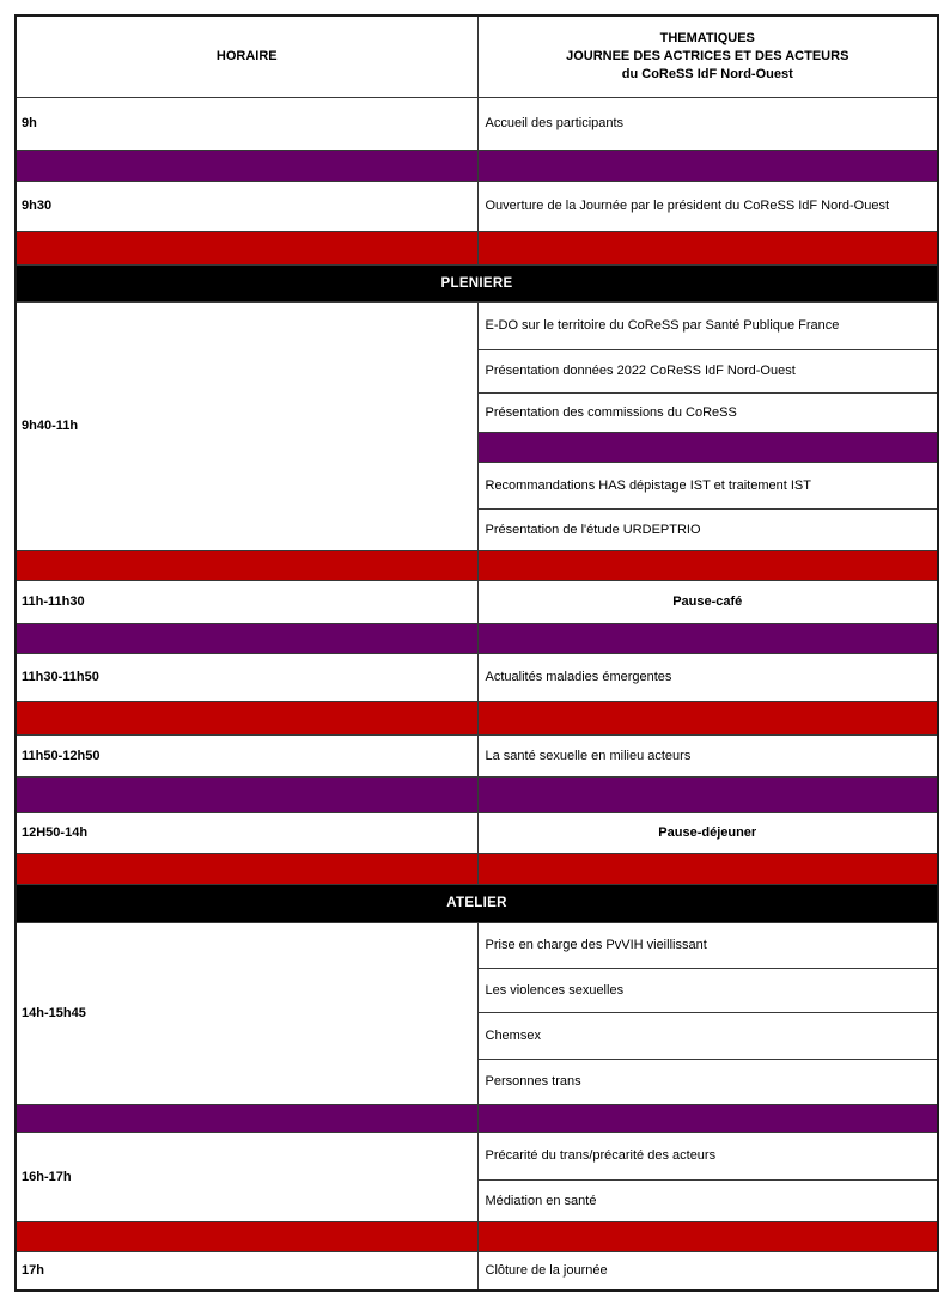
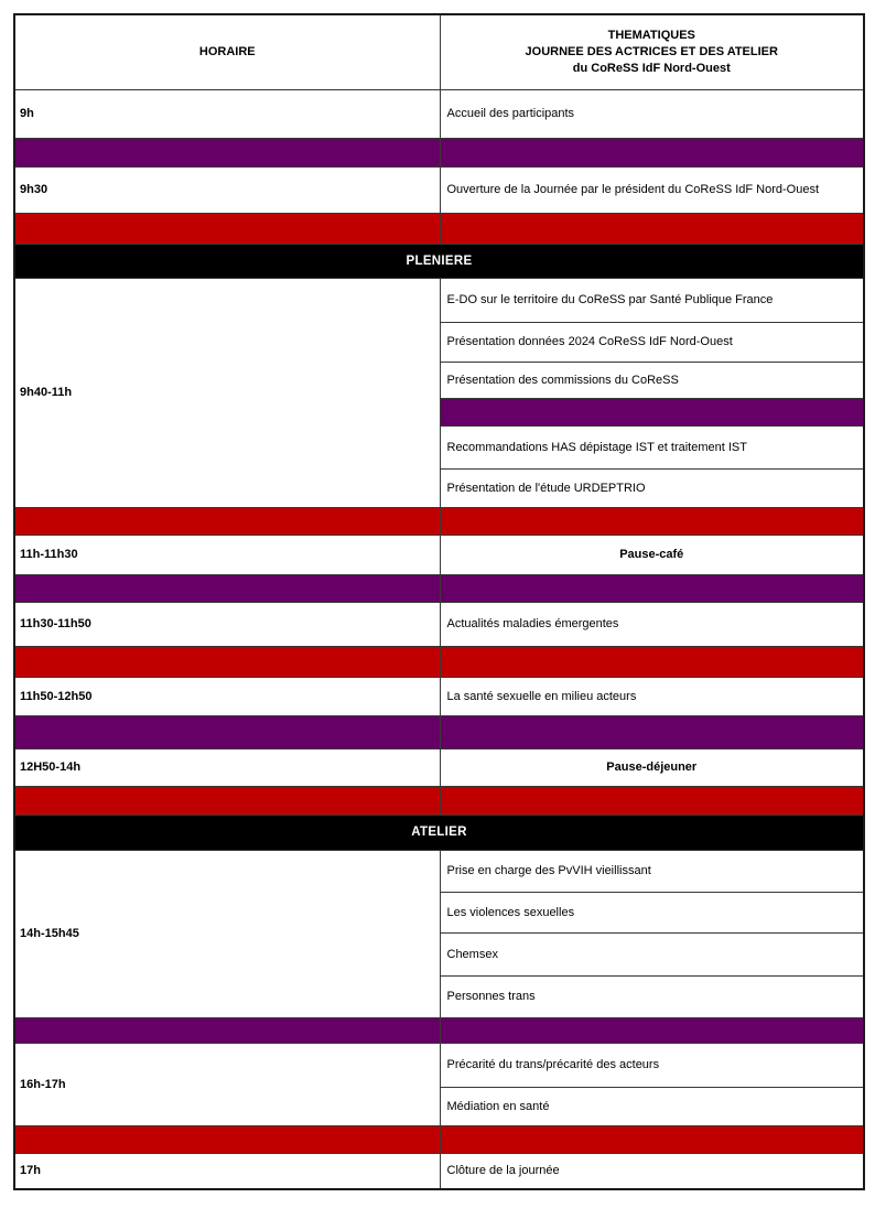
- HORAIRE	THEMATIQUES JOURNEE DES ACTRICES ET DES ACTEURS du CoReSS IdF Nord-Ouest
+ HORAIRE	THEMATIQUES JOURNEE DES ACTRICES ET DES ATELIER du CoReSS IdF Nord-Ouest
  9h	Accueil des participants
  9h30	Ouverture de la Journée par le président du CoReSS IdF Nord-Ouest
  PLENIERE
  9h40-11h	E-DO sur le territoire du CoReSS par Santé Publique France
- Présentation données 2022 CoReSS IdF Nord-Ouest
+ Présentation données 2024 CoReSS IdF Nord-Ouest
  Présentation des commissions du CoReSS
  Recommandations HAS dépistage IST et traitement IST
  Présentation de l'étude URDEPTRIO
  11h-11h30	Pause-café
  11h30-11h50	Actualités maladies émergentes
  11h50-12h50	La santé sexuelle en milieu acteurs
  12H50-14h	Pause-déjeuner
  ATELIER
  14h-15h45	Prise en charge des PvVIH vieillissant
  Les violences sexuelles
  Chemsex
  Personnes trans
  16h-17h	Précarité du trans/précarité des acteurs
  Médiation en santé
  17h	Clôture de la journée
